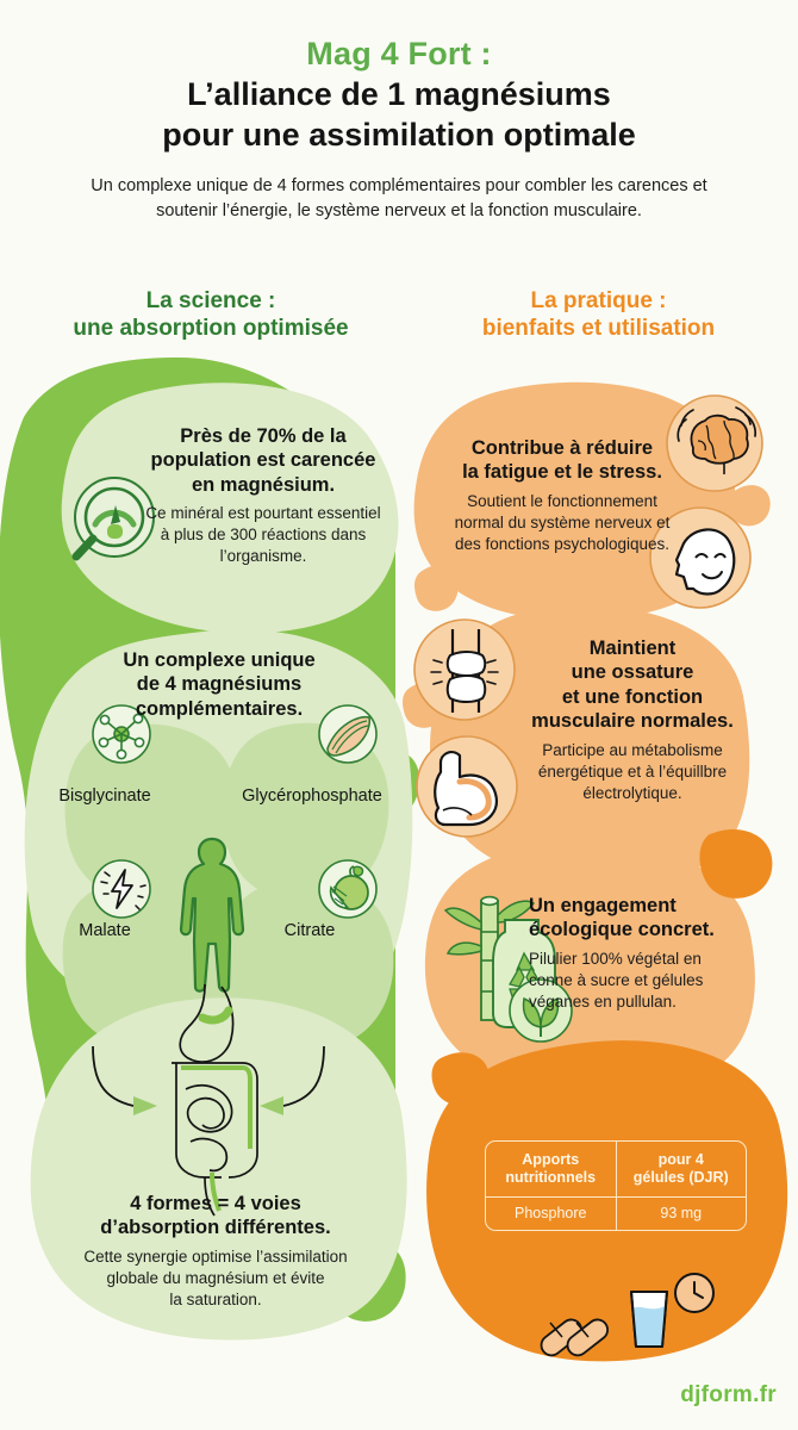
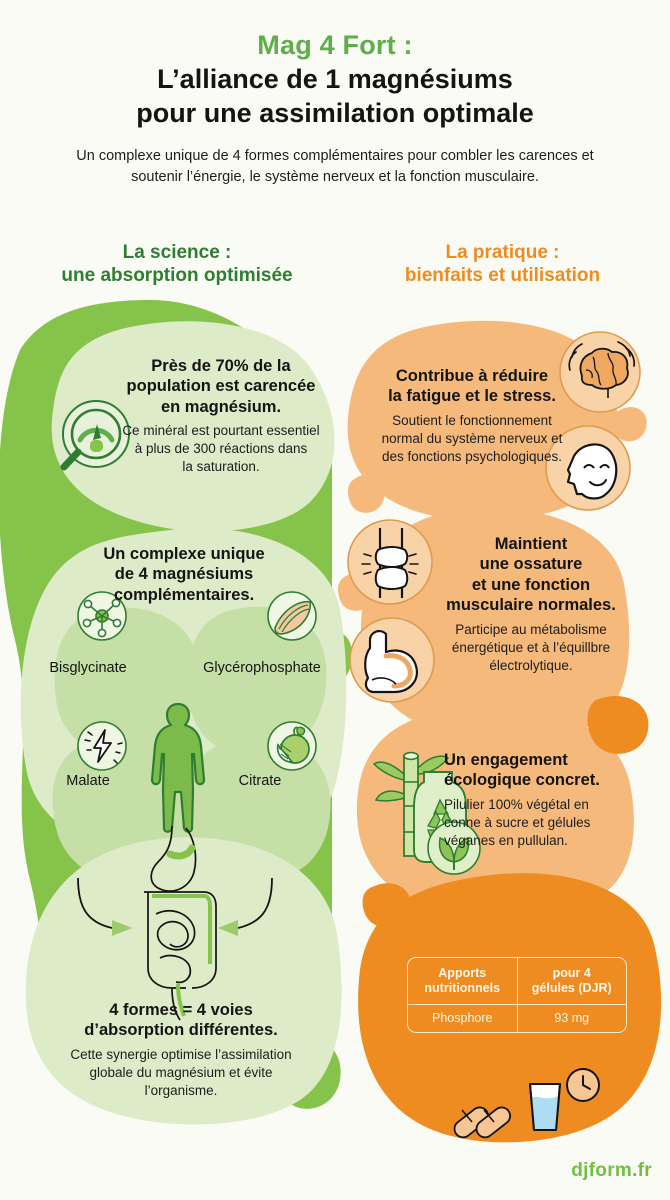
  Mag 4 Fort :
  L’alliance de 1 magnésiums
  pour une assimilation optimale
  Un complexe unique de 4 formes complémentaires pour combler les carences et soutenir l’énergie, le système nerveux et la fonction musculaire.
  La science :
  une absorption optimisée
  La pratique :
  bienfaits et utilisation
  Près de 70% de la
  population est carencée
  en magnésium.
  Ce minéral est pourtant essentiel
  à plus de 300 réactions dans
- l’organisme.
+ la saturation.
  Un complexe unique
  de 4 magnésiums
  complémentaires.
  Bisglycinate
  Glycérophosphate
  Malate
  Citrate
  4 formes = 4 voies
  d’absorption différentes.
  Cette synergie optimise l’assimilation
  globale du magnésium et évite
- la saturation.
+ l’organisme.
  Contribue à réduire
  la fatigue et le stress.
  Soutient le fonctionnement
  normal du système nerveux et
  des fonctions psychologiques.
  Maintient
  une ossature
  et une fonction
  musculaire normales.
  Participe au métabolisme
  énergétique et à l’équillbre
  électrolytique.
  Un engagement
  écologique concret.
  Pilulier 100% végétal en
  conne à sucre et gélules
  véganes en pullulan.
  Apports
  nutritionnels
  pour 4
  gélules (DJR)
  Phosphore
  93 mg
  djform.fr
